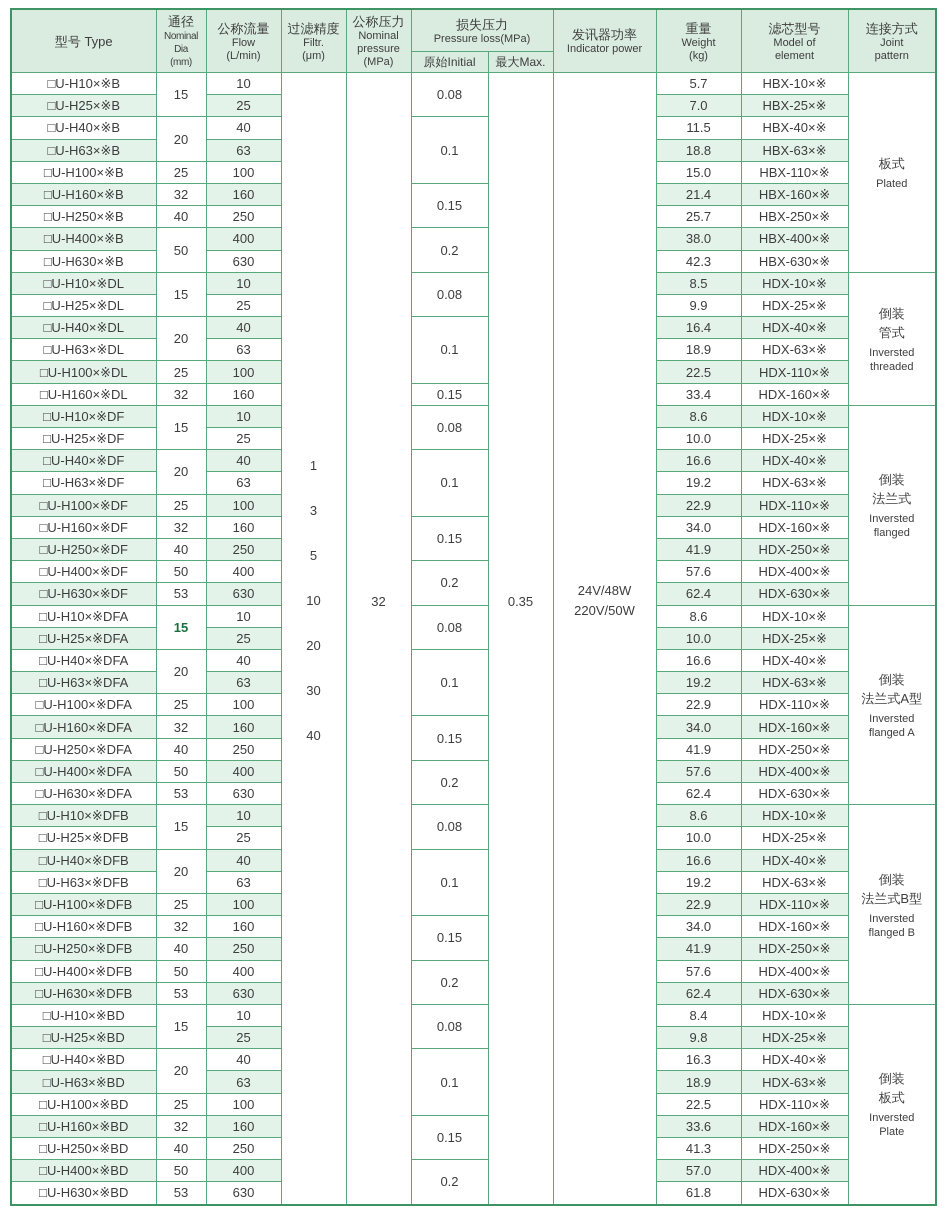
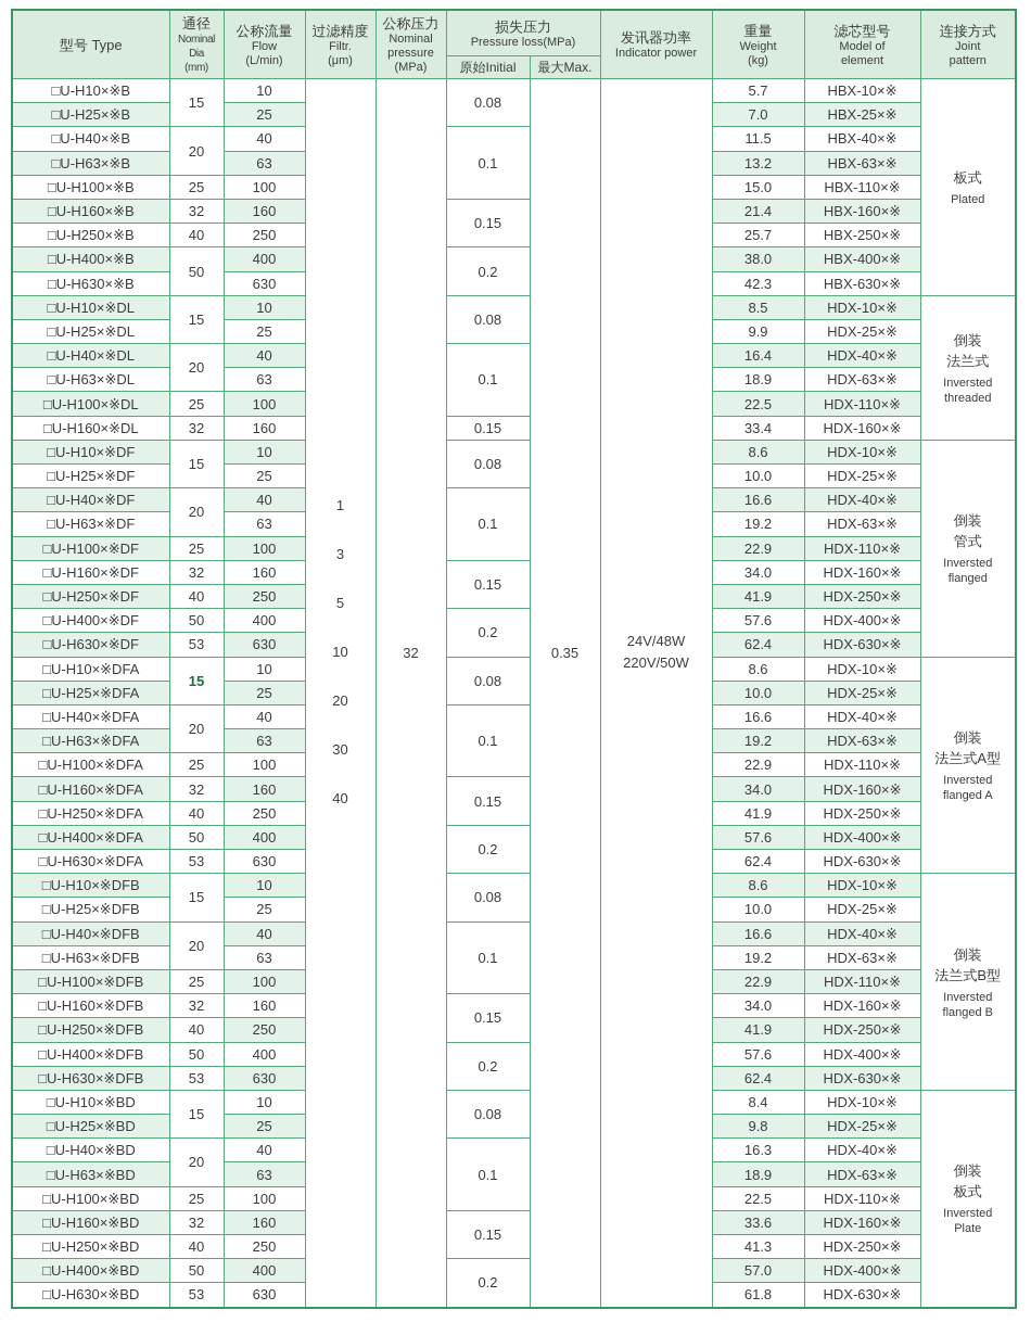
  型号 Type	通径 Nominal Dia (mm)	公称流量 Flow (L/min)	过滤精度 Filtr. (μm)	公称压力 Nominal pressure (MPa)	损失压力 Pressure loss(MPa)	发讯器功率 Indicator power	重量 Weight (kg)	滤芯型号 Model of element	连接方式 Joint pattern
  原始Initial	最大Max.
  □U-H10×※B	15	10	13510203040	32	0.08	0.35	24V/48W220V/50W	5.7	HBX-10×※	板式Plated
  □U-H25×※B	25	7.0	HBX-25×※
  □U-H40×※B	20	40	0.1	11.5	HBX-40×※
- □U-H63×※B	63	18.8	HBX-63×※
+ □U-H63×※B	63	13.2	HBX-63×※
  □U-H100×※B	25	100	15.0	HBX-110×※
  □U-H160×※B	32	160	0.15	21.4	HBX-160×※
  □U-H250×※B	40	250	25.7	HBX-250×※
  □U-H400×※B	50	400	0.2	38.0	HBX-400×※
  □U-H630×※B	630	42.3	HBX-630×※
- □U-H10×※DL	15	10	0.08	8.5	HDX-10×※	倒装管式Inverstedthreaded
+ □U-H10×※DL	15	10	0.08	8.5	HDX-10×※	倒装法兰式Inverstedthreaded
  □U-H25×※DL	25	9.9	HDX-25×※
  □U-H40×※DL	20	40	0.1	16.4	HDX-40×※
  □U-H63×※DL	63	18.9	HDX-63×※
  □U-H100×※DL	25	100	22.5	HDX-110×※
  □U-H160×※DL	32	160	0.15	33.4	HDX-160×※
- □U-H10×※DF	15	10	0.08	8.6	HDX-10×※	倒装法兰式Inverstedflanged
+ □U-H10×※DF	15	10	0.08	8.6	HDX-10×※	倒装管式Inverstedflanged
  □U-H25×※DF	25	10.0	HDX-25×※
  □U-H40×※DF	20	40	0.1	16.6	HDX-40×※
  □U-H63×※DF	63	19.2	HDX-63×※
  □U-H100×※DF	25	100	22.9	HDX-110×※
  □U-H160×※DF	32	160	0.15	34.0	HDX-160×※
  □U-H250×※DF	40	250	41.9	HDX-250×※
  □U-H400×※DF	50	400	0.2	57.6	HDX-400×※
  □U-H630×※DF	53	630	62.4	HDX-630×※
  □U-H10×※DFA	15	10	0.08	8.6	HDX-10×※	倒装法兰式A型Inverstedflanged A
  □U-H25×※DFA	25	10.0	HDX-25×※
  □U-H40×※DFA	20	40	0.1	16.6	HDX-40×※
  □U-H63×※DFA	63	19.2	HDX-63×※
  □U-H100×※DFA	25	100	22.9	HDX-110×※
  □U-H160×※DFA	32	160	0.15	34.0	HDX-160×※
  □U-H250×※DFA	40	250	41.9	HDX-250×※
  □U-H400×※DFA	50	400	0.2	57.6	HDX-400×※
  □U-H630×※DFA	53	630	62.4	HDX-630×※
  □U-H10×※DFB	15	10	0.08	8.6	HDX-10×※	倒装法兰式B型Inverstedflanged B
  □U-H25×※DFB	25	10.0	HDX-25×※
  □U-H40×※DFB	20	40	0.1	16.6	HDX-40×※
  □U-H63×※DFB	63	19.2	HDX-63×※
  □U-H100×※DFB	25	100	22.9	HDX-110×※
  □U-H160×※DFB	32	160	0.15	34.0	HDX-160×※
  □U-H250×※DFB	40	250	41.9	HDX-250×※
  □U-H400×※DFB	50	400	0.2	57.6	HDX-400×※
  □U-H630×※DFB	53	630	62.4	HDX-630×※
  □U-H10×※BD	15	10	0.08	8.4	HDX-10×※	倒装板式InverstedPlate
  □U-H25×※BD	25	9.8	HDX-25×※
  □U-H40×※BD	20	40	0.1	16.3	HDX-40×※
  □U-H63×※BD	63	18.9	HDX-63×※
  □U-H100×※BD	25	100	22.5	HDX-110×※
  □U-H160×※BD	32	160	0.15	33.6	HDX-160×※
  □U-H250×※BD	40	250	41.3	HDX-250×※
  □U-H400×※BD	50	400	0.2	57.0	HDX-400×※
  □U-H630×※BD	53	630	61.8	HDX-630×※
